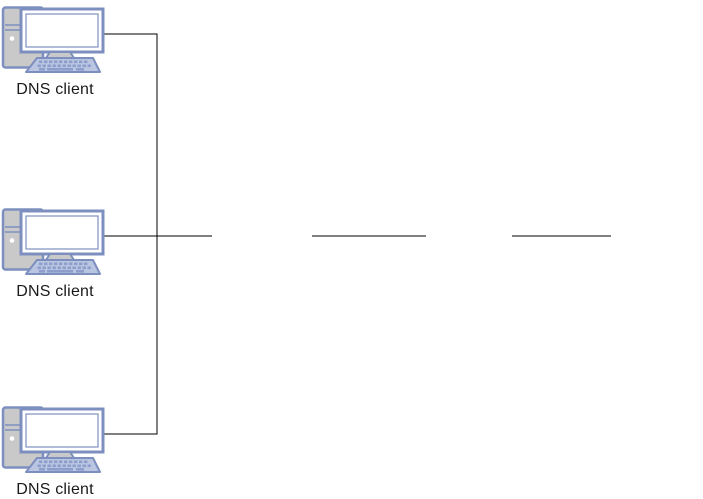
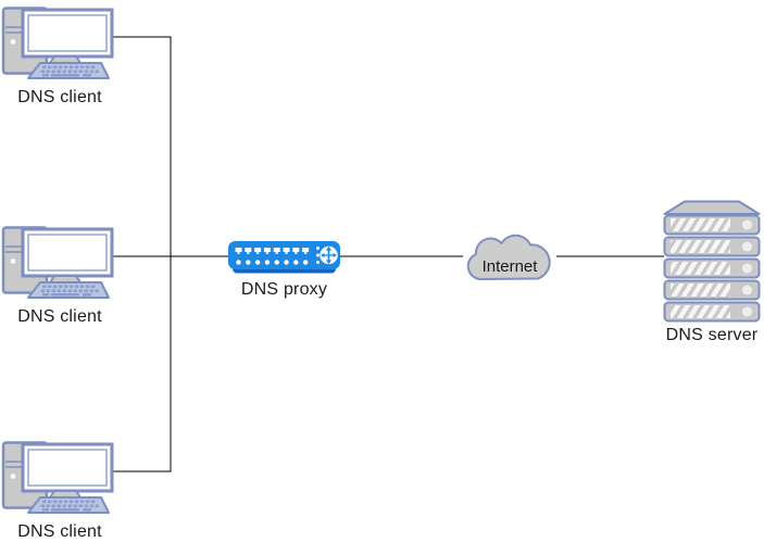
  DNS client
  DNS client
  DNS client
+ DNS proxy
+ Internet
+ DNS server
